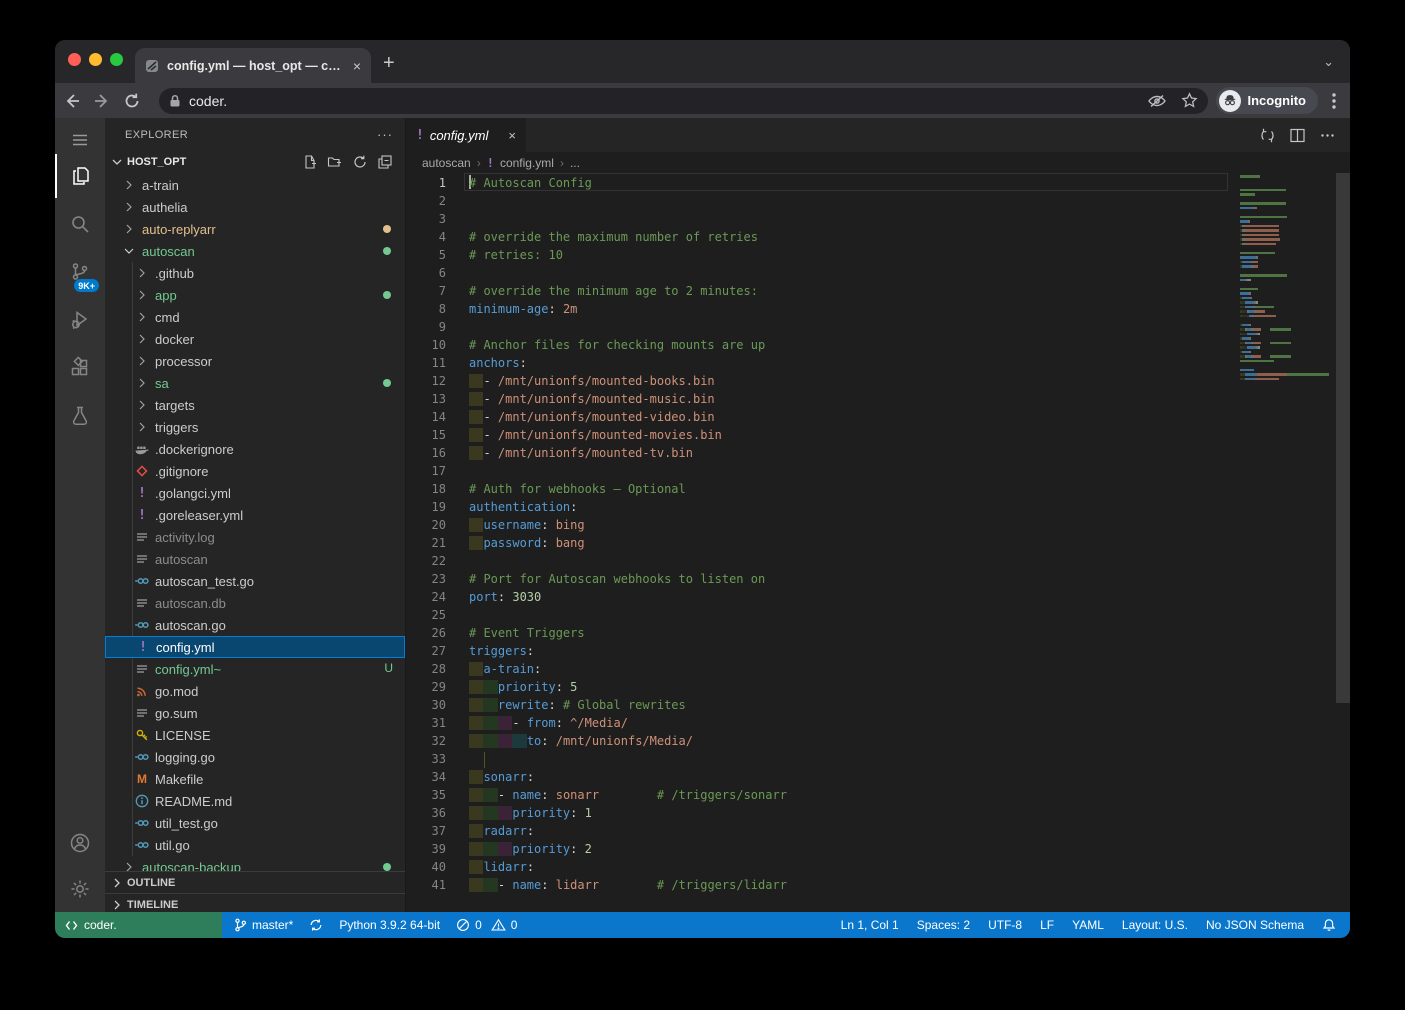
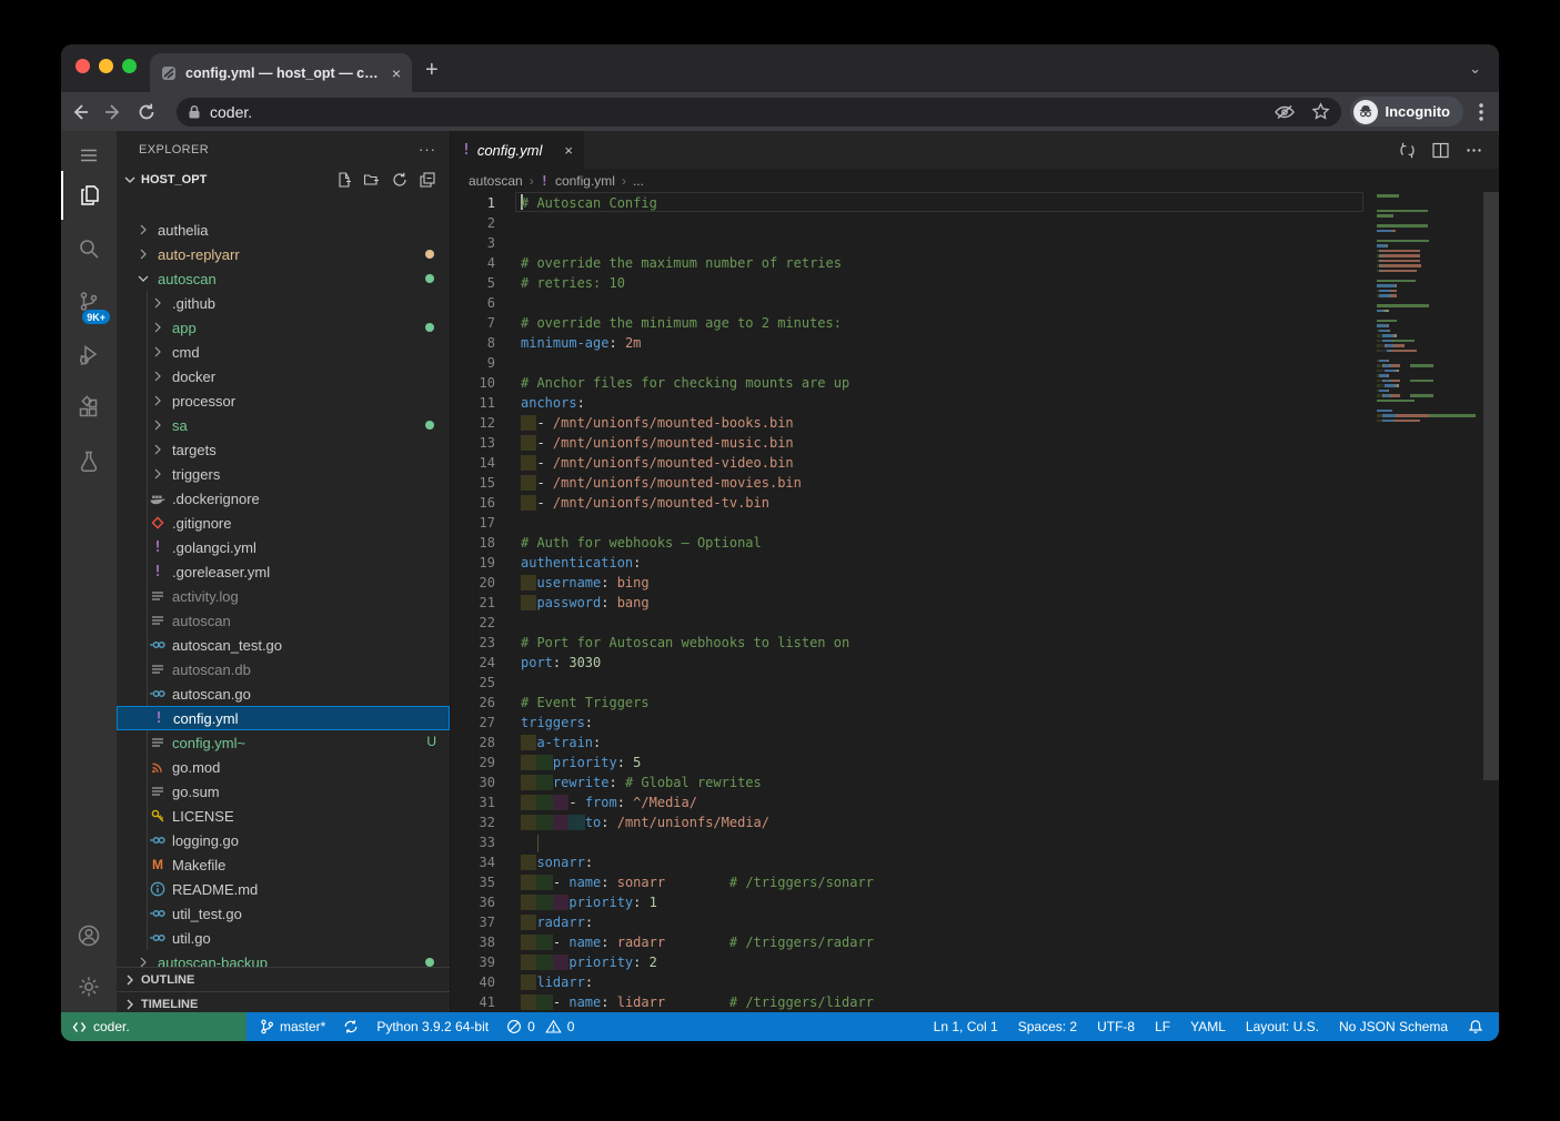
  config.yml — host_opt — cod
  ×
  +
  ⌄
  coder.
  Incognito
  9K+
  EXPLORER
  ···
  HOST_OPT
- a-train
  authelia
  auto-replyarr
  autoscan
  .github
  app
  cmd
  docker
  processor
  sa
  targets
  triggers
  .dockerignore
  .gitignore
  !
  .golangci.yml
  !
  .goreleaser.yml
  activity.log
  autoscan
  autoscan_test.go
  autoscan.db
  autoscan.go
  !
  config.yml
  config.yml~
  U
  go.mod
  go.sum
  LICENSE
  logging.go
  M
  Makefile
  README.md
  util_test.go
  util.go
  autoscan-backup
  OUTLINE
  TIMELINE
  !
  config.yml
  ×
  autoscan
  ›
  !
  config.yml
  ›
  ...
  1 # Autoscan Config
  2
  3
  4 # override the maximum number of retries
  5 # retries: 10
  6
  7 # override the minimum age to 2 minutes:
  8 minimum-age: 2m
  9
  10 # Anchor files for checking mounts are up
  11 anchors:
  12 - /mnt/unionfs/mounted-books.bin
  13 - /mnt/unionfs/mounted-music.bin
  14 - /mnt/unionfs/mounted-video.bin
  15 - /mnt/unionfs/mounted-movies.bin
  16 - /mnt/unionfs/mounted-tv.bin
  17
  18 # Auth for webhooks — Optional
  19 authentication:
  20 username: bing
  21 password: bang
  22
  23 # Port for Autoscan webhooks to listen on
  24 port: 3030
  25
  26 # Event Triggers
  27 triggers:
  28 a-train:
  29 priority: 5
  30 rewrite: # Global rewrites
  31 - from: ^/Media/
  32 to: /mnt/unionfs/Media/
  33
  34 sonarr:
  35 - name: sonarr # /triggers/sonarr
  36 priority: 1
  37 radarr:
+ 38 - name: radarr # /triggers/radarr
  39 priority: 2
  40 lidarr:
  41 - name: lidarr # /triggers/lidarr
  coder.
  master*
  Python 3.9.2 64-bit
  0
  0
  Ln 1, Col 1
  Spaces: 2
  UTF-8
  LF
  YAML
  Layout: U.S.
  No JSON Schema
